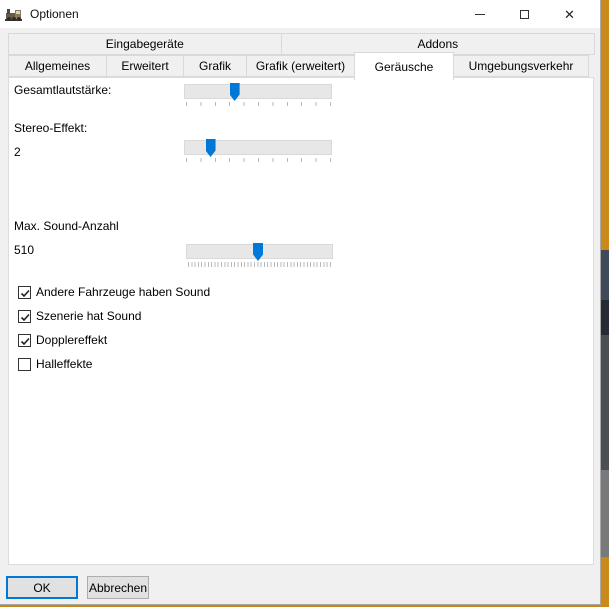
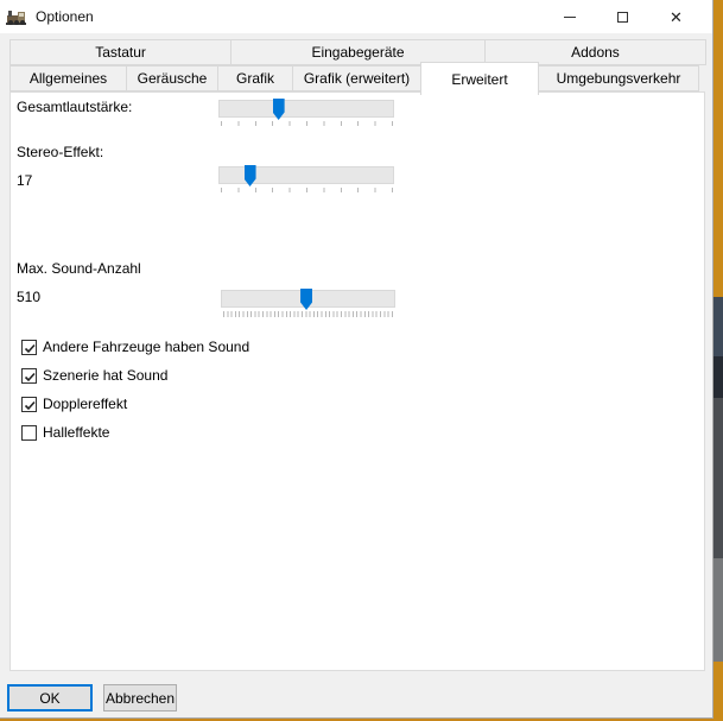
  Optionen
  ✕
+ Tastatur
  Eingabegeräte
  Addons
  Allgemeines
- Erweitert
+ Geräusche
  Grafik
  Grafik (erweitert)
- Geräusche
+ Erweitert
  Umgebungsverkehr
  Gesamtlautstärke:
  Stereo-Effekt:
- 2
+ 17
  Max. Sound-Anzahl
  510
  Andere Fahrzeuge haben Sound
  Szenerie hat Sound
  Dopplereffekt
  Halleffekte
  OK
  Abbrechen
